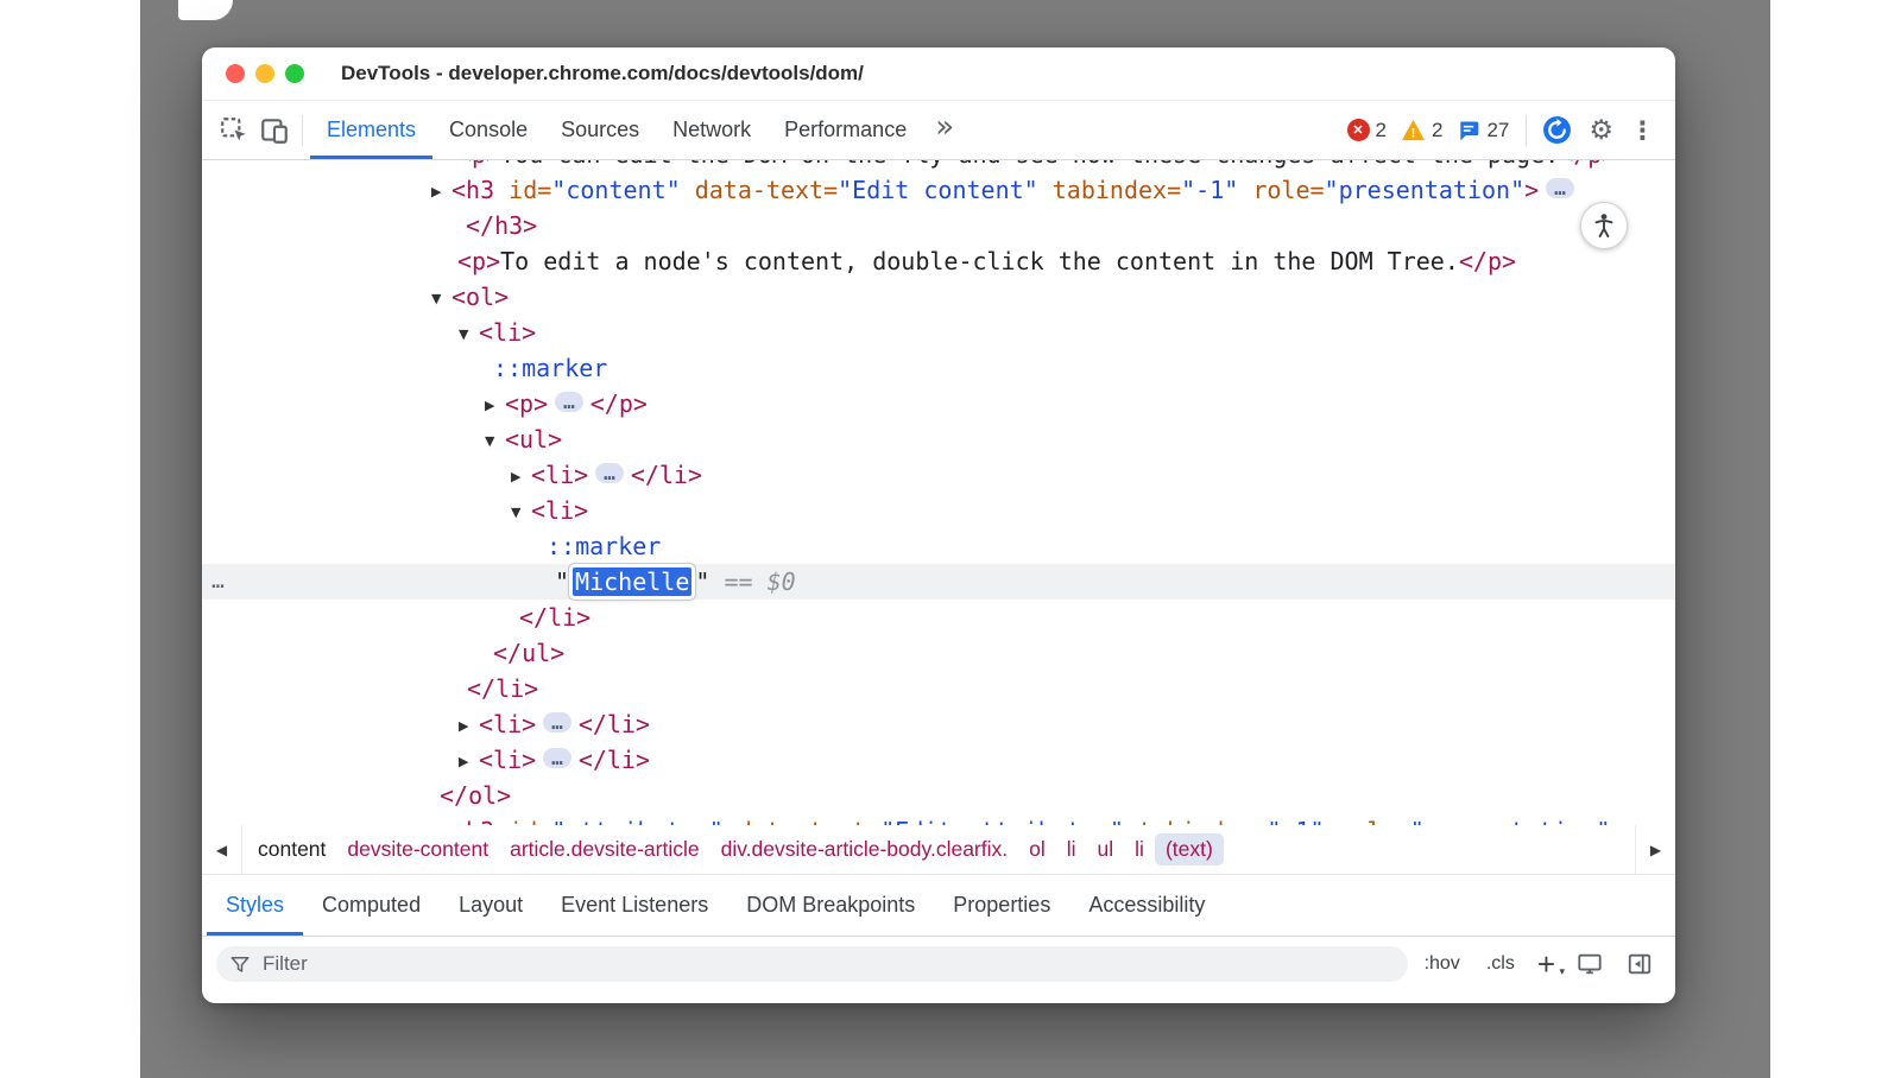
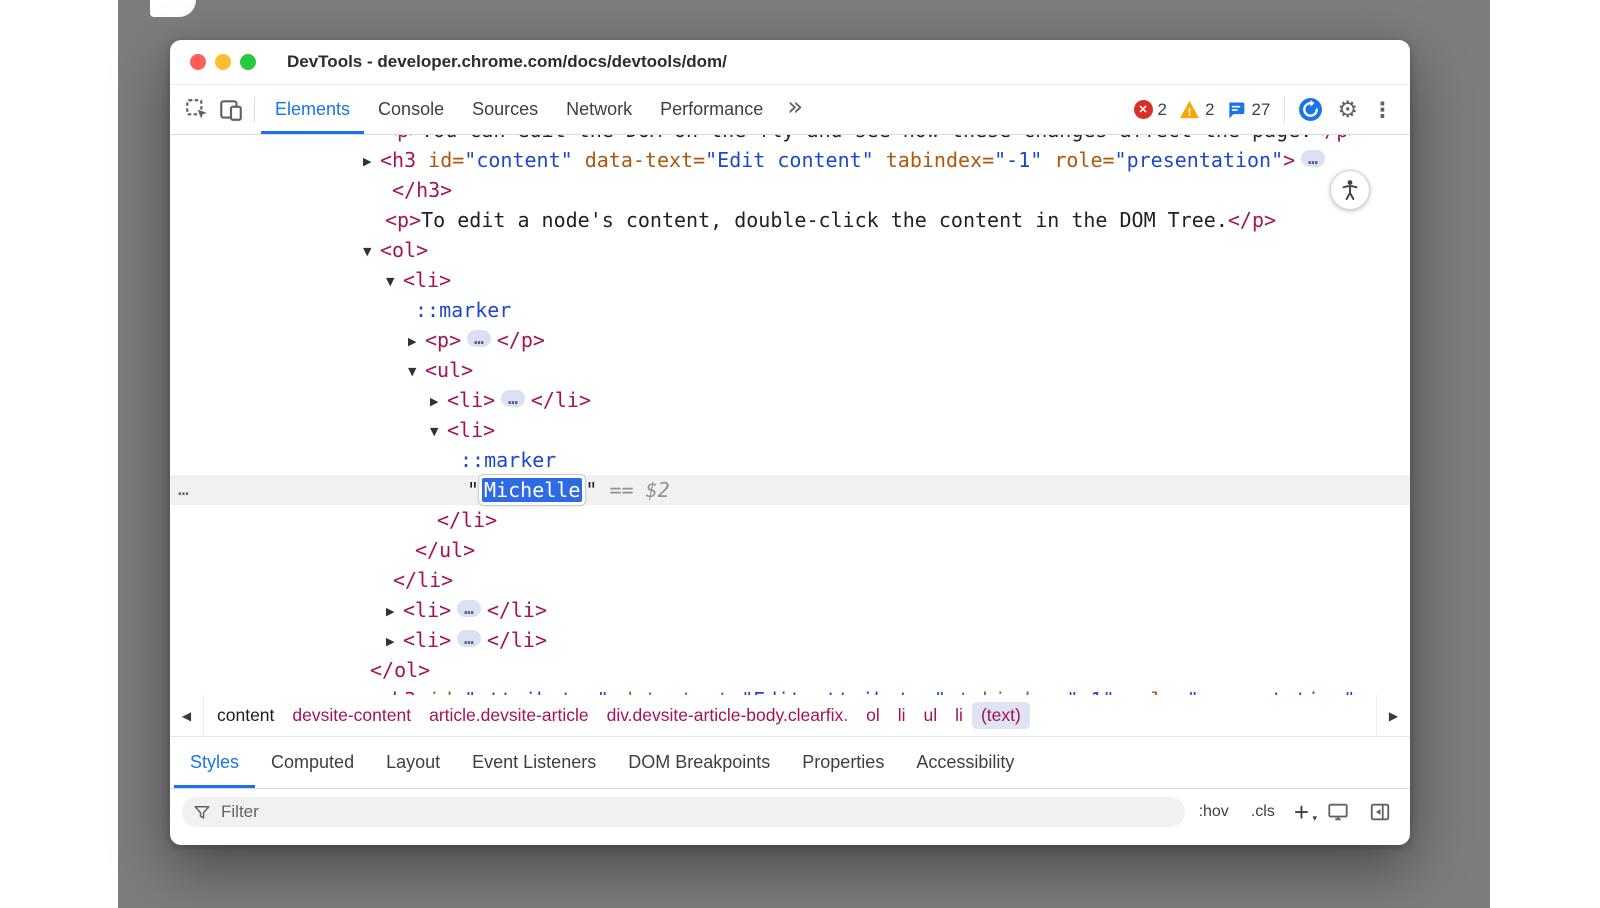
  DevTools - developer.chrome.com/docs/devtools/dom/
  Elements
  Console
  Sources
  Network
  Performance
  »
  ✕
  2
  !
  2
  27
  ⚙
  ⋮
  ▶ <h3 id="content" data-text="Edit content" tabindex="-1" role="presentation"> …
  </h3>
  <p>To edit a node's content, double-click the content in the DOM Tree.</p>
  ▼ <ol>
  ▼ <li>
  ::marker
  ▶ <p> … </p>
  ▼ <ul>
  ▶ <li> … </li>
  ▼ <li>
  ::marker
  …
- " Michelle " == $0
+ " Michelle " == $2
  </li>
  </ul>
  </li>
  ▶ <li> … </li>
  ▶ <li> … </li>
  </ol>
  ◀
  content
  devsite-content
  article.devsite-article
  div.devsite-article-body.clearfix.
  ol
  li
  ul
  li
  (text)
  ▶
  Styles
  Computed
  Layout
  Event Listeners
  DOM Breakpoints
  Properties
  Accessibility
  Filter
  :hov
  .cls
  +
  ▾
